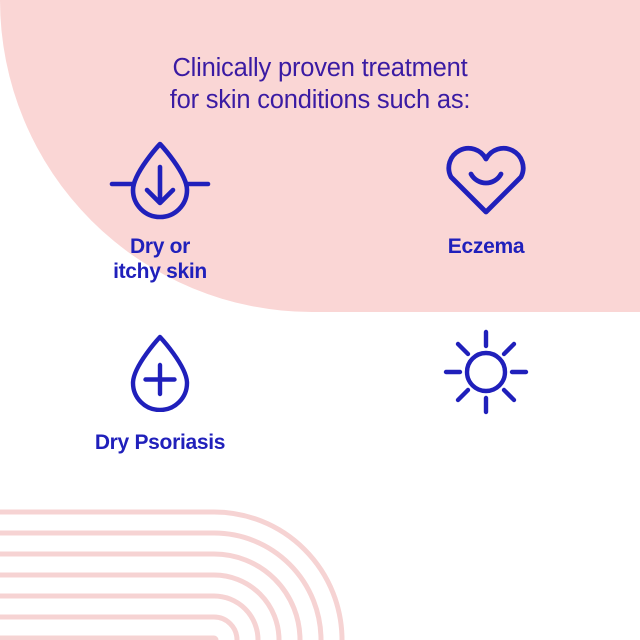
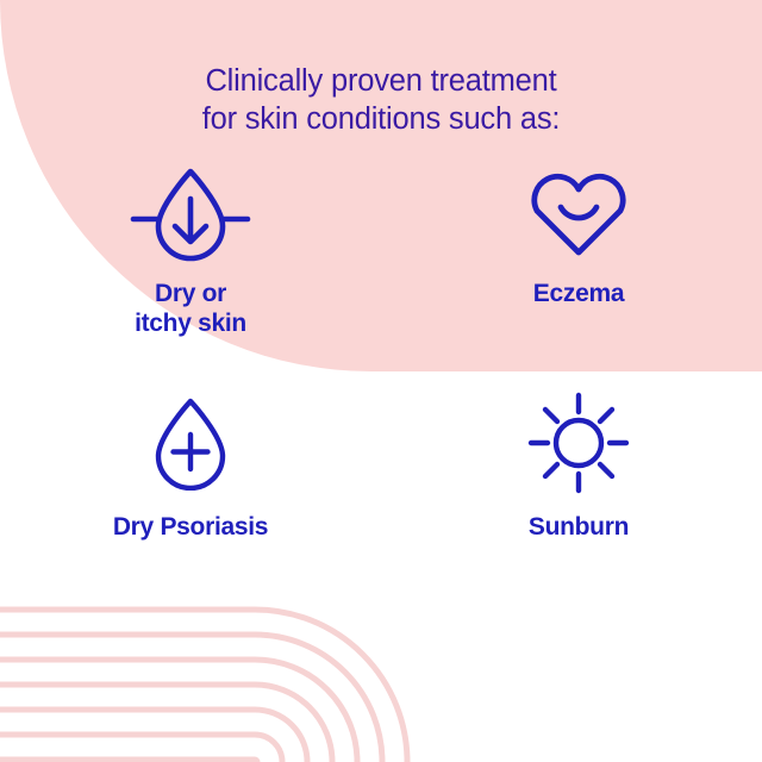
  Clinically proven treatment
  for skin conditions such as:
  Dry or
  itchy skin
  Eczema
  Dry Psoriasis
+ Sunburn
